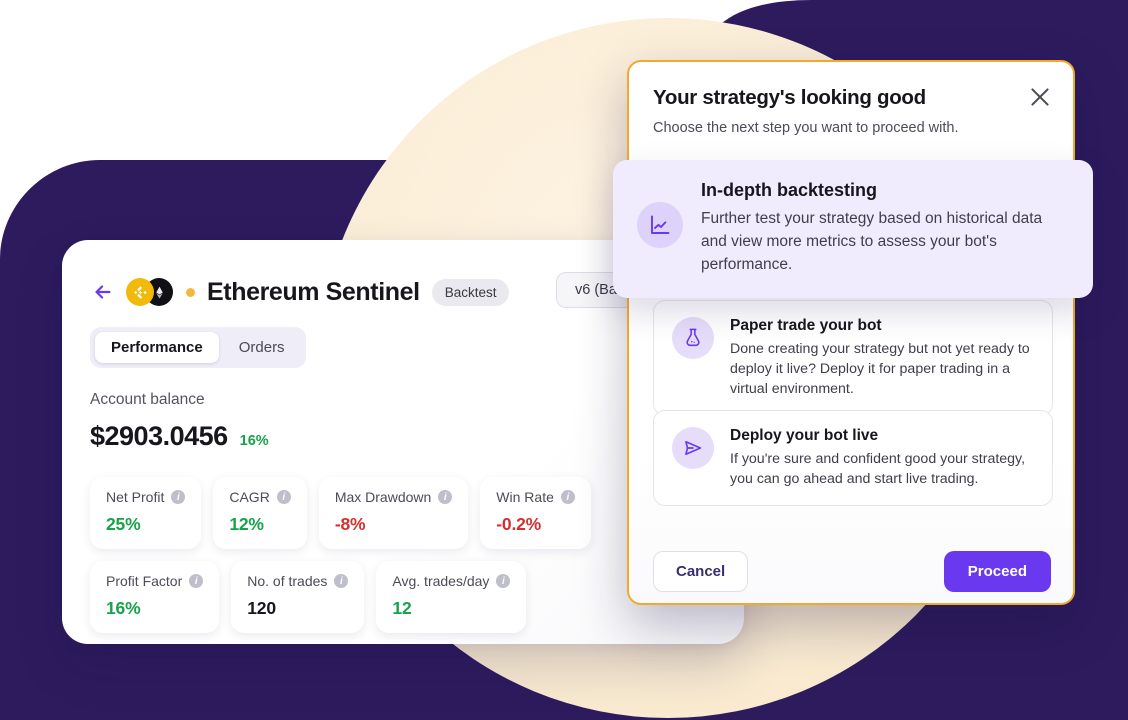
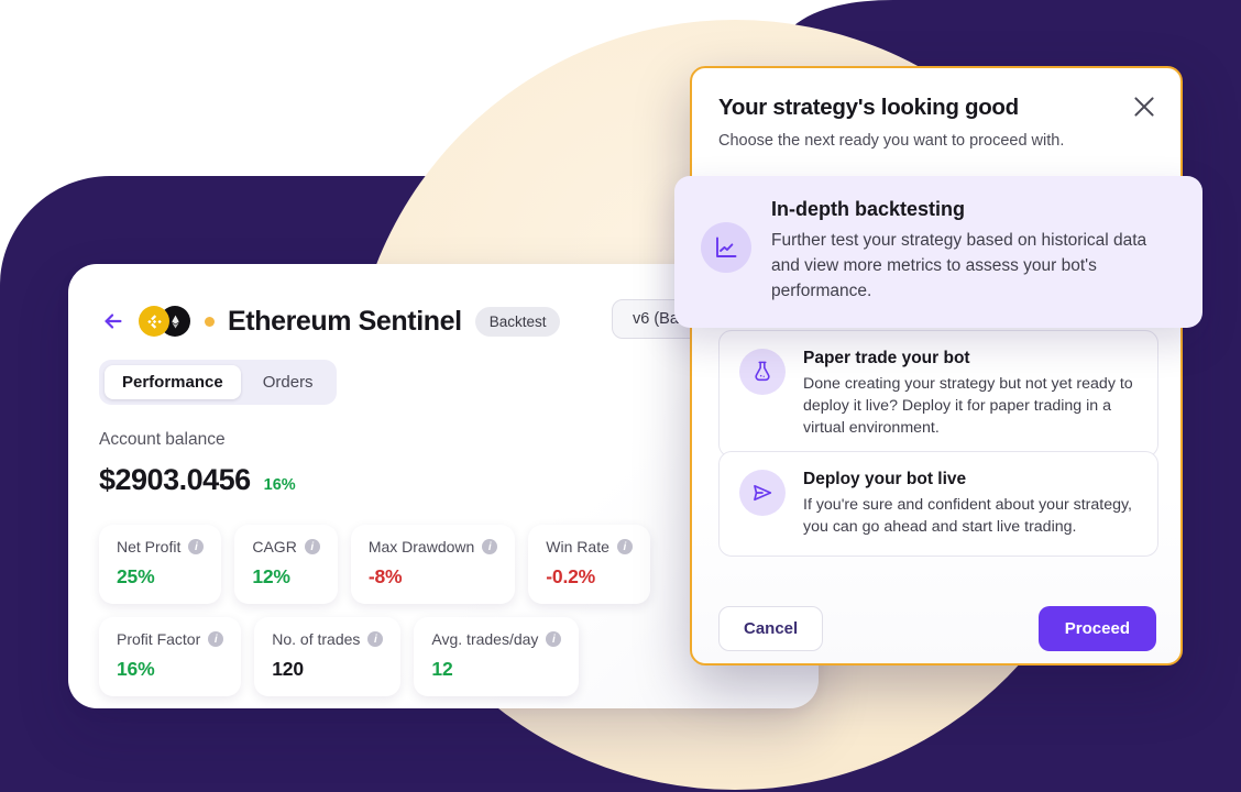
  Ethereum Sentinel
  Backtest
  v6 (Ba
  Performance
  Orders
  Account balance
  $2903.0456
  16%
  Net Profit
  i
  25%
  CAGR
  i
  12%
  Max Drawdown
  i
  -8%
  Win Rate
  i
  -0.2%
  Profit Factor
  i
  16%
  No. of trades
  i
  120
  Avg. trades/day
  i
  12
  Your strategy's looking good
- Choose the next step you want to proceed with.
+ Choose the next ready you want to proceed with.
  Paper trade your bot
  Done creating your strategy but not yet ready to deploy it live? Deploy it for paper trading in a virtual environment.
  Deploy your bot live
- If you're sure and confident good your strategy, you can go ahead and start live trading.
+ If you're sure and confident about your strategy, you can go ahead and start live trading.
  Cancel
  Proceed
  In-depth backtesting
  Further test your strategy based on historical data and view more metrics to assess your bot's performance.
